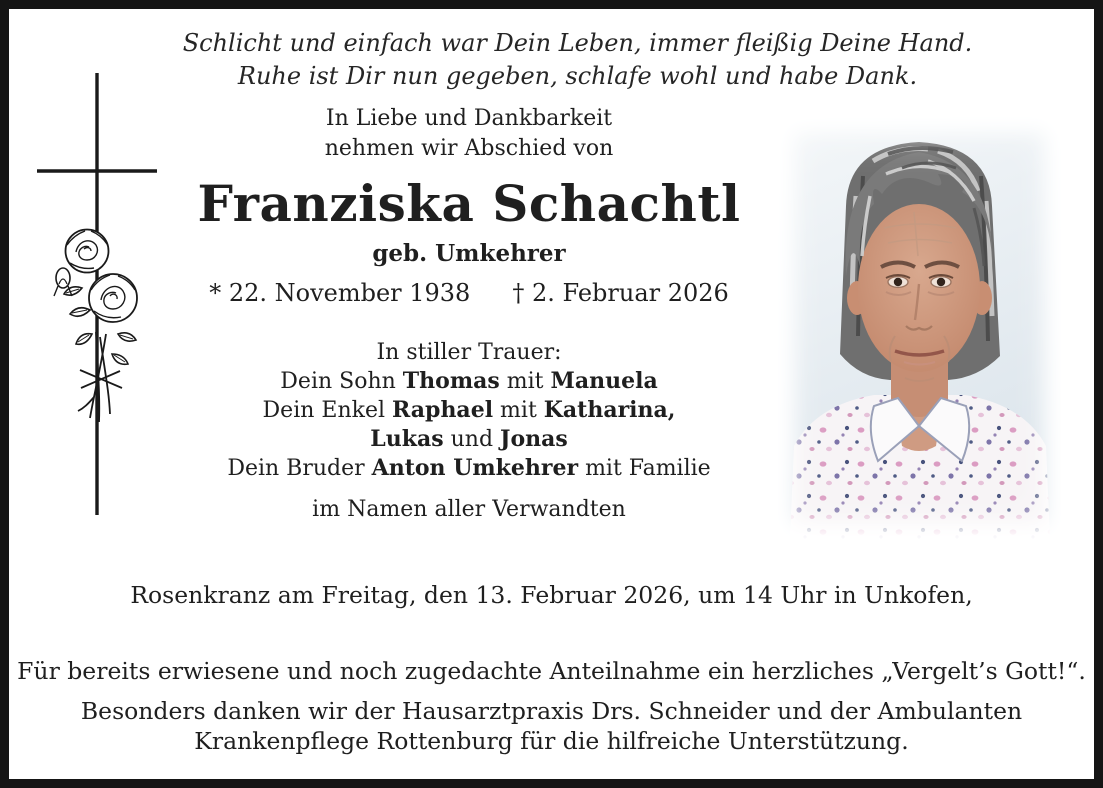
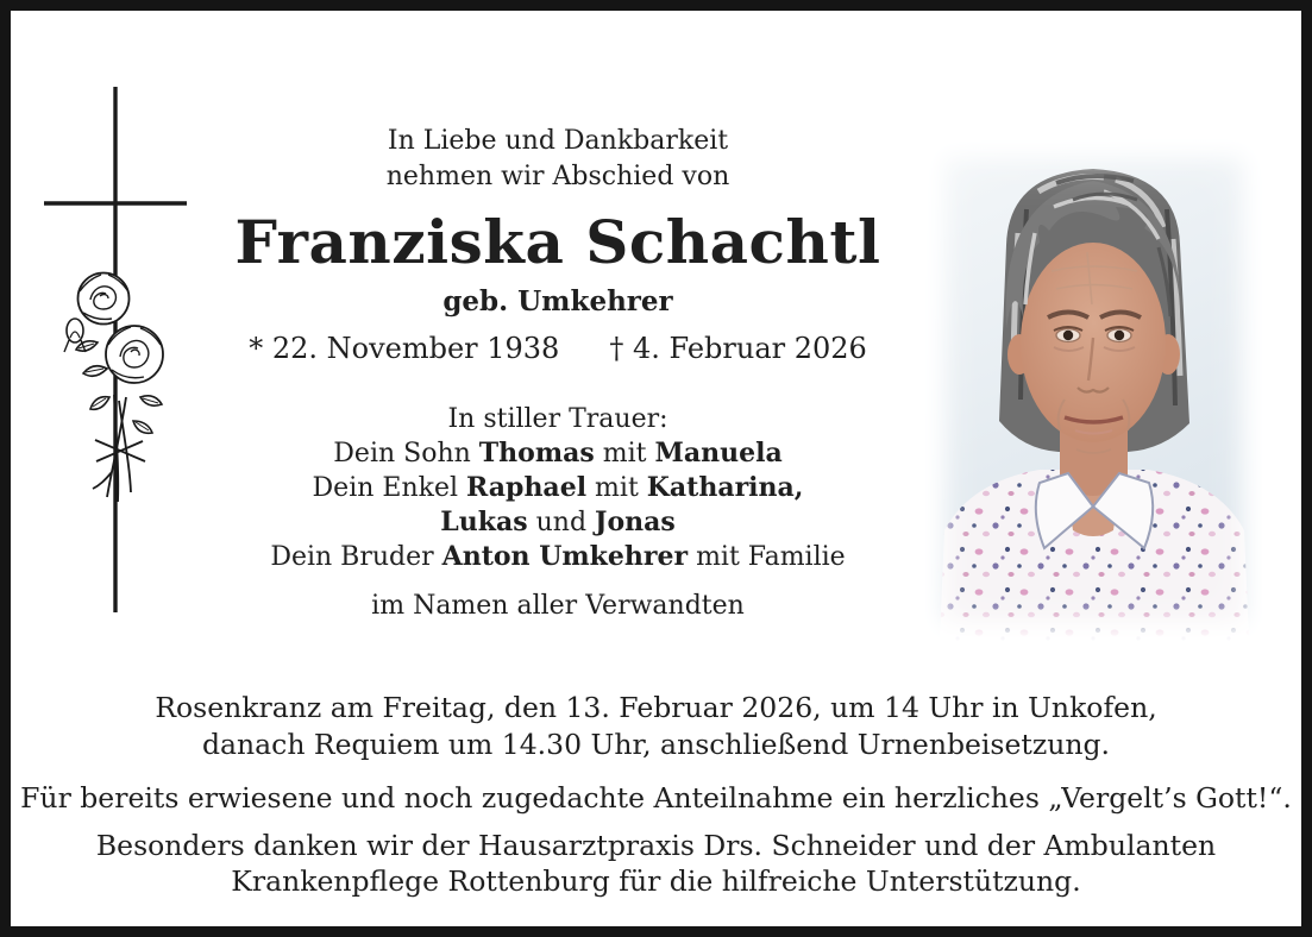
- Schlicht und einfach war Dein Leben, immer fleißig Deine Hand.
- Ruhe ist Dir nun gegeben, schlafe wohl und habe Dank.
  In Liebe und Dankbarkeit
  nehmen wir Abschied von
  Franziska Schachtl
  geb. Umkehrer
- * 22. November 1938 † 2. Februar 2026
+ * 22. November 1938 † 4. Februar 2026
  In stiller Trauer:
  Dein Sohn Thomas mit Manuela
  Dein Enkel Raphael mit Katharina,
  Lukas und Jonas
  Dein Bruder Anton Umkehrer mit Familie
  im Namen aller Verwandten
  Rosenkranz am Freitag, den 13. Februar 2026, um 14 Uhr in Unkofen,
+ danach Requiem um 14.30 Uhr, anschließend Urnenbeisetzung.
  Für bereits erwiesene und noch zugedachte Anteilnahme ein herzliches „Vergelt’s Gott!“.
  Besonders danken wir der Hausarztpraxis Drs. Schneider und der Ambulanten
  Krankenpflege Rottenburg für die hilfreiche Unterstützung.
